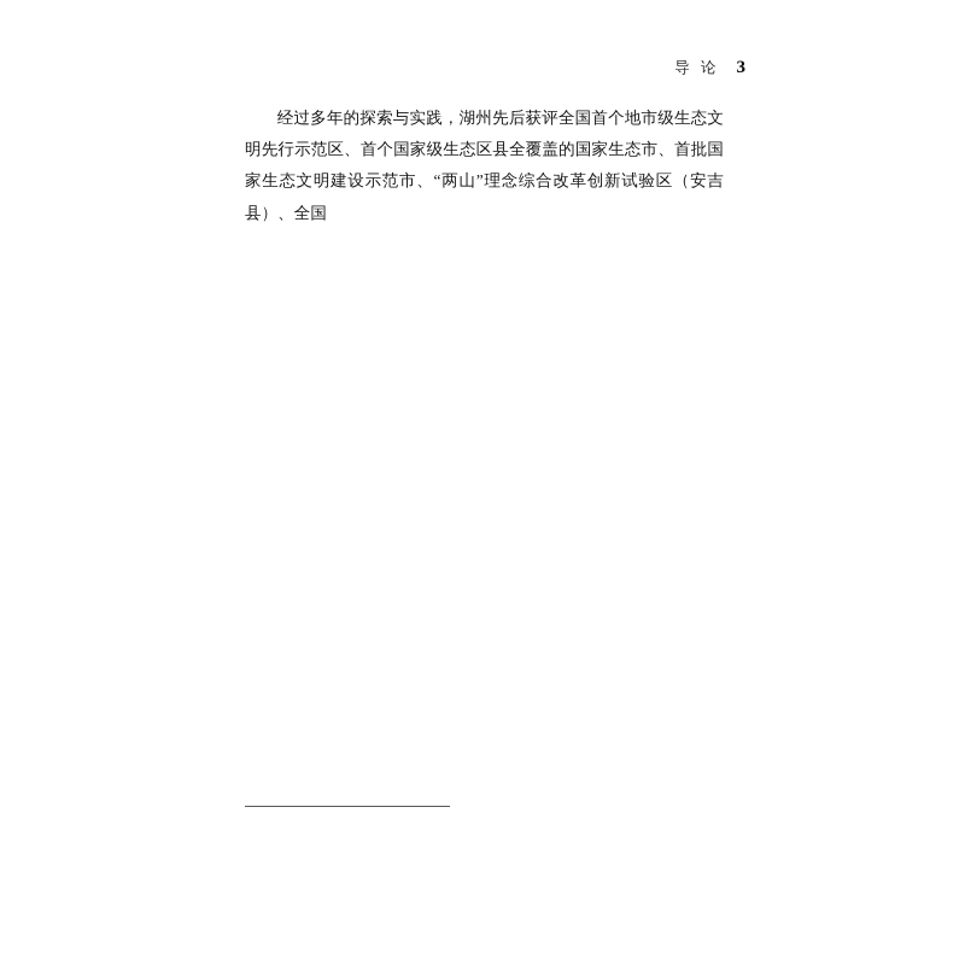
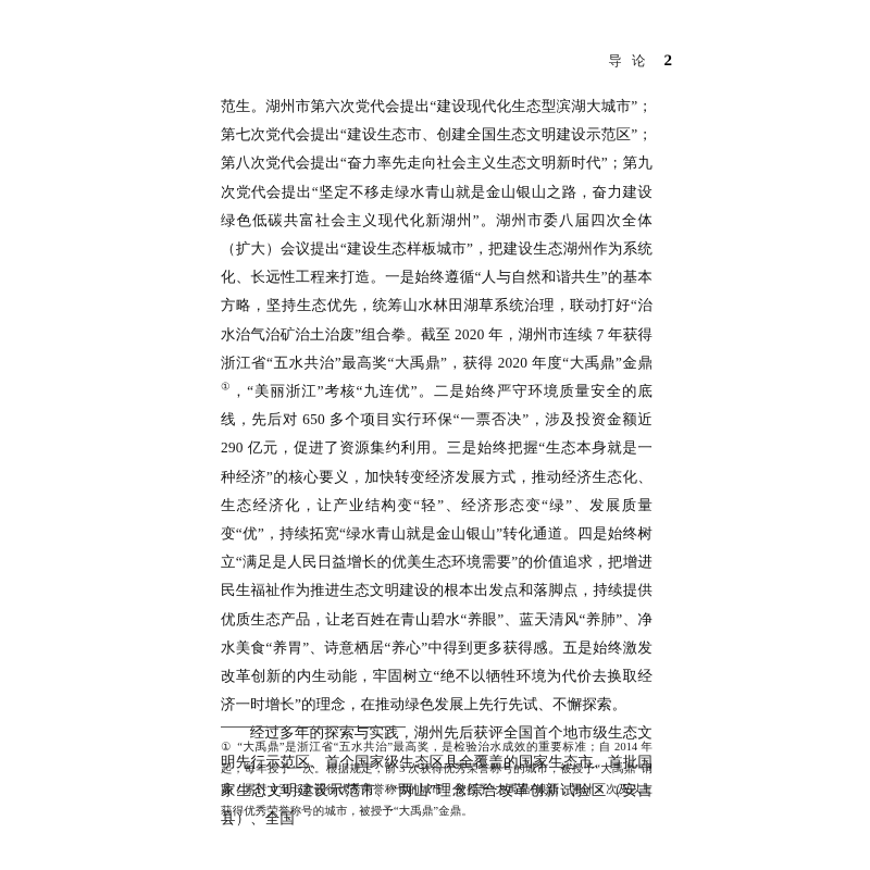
  导 论
- 3
+ 2
+ 范生。湖州市第六次党代会提出“建设现代化生态型滨湖大城市”；第七次党代会提出“建设生态市、创建全国生态文明建设示范区”；第八次党代会提出“奋力率先走向社会主义生态文明新时代”；第九次党代会提出“坚定不移走绿水青山就是金山银山之路，奋力建设绿色低碳共富社会主义现代化新湖州”。湖州市委八届四次全体（扩大）会议提出“建设生态样板城市”，把建设生态湖州作为系统化、长远性工程来打造。一是始终遵循“人与自然和谐共生”的基本方略，坚持生态优先，统筹山水林田湖草系统治理，联动打好“治水治气治矿治土治废”组合拳。截至 2020 年，湖州市连续 7 年获得浙江省“五水共治”最高奖“大禹鼎”，获得 2020 年度“大禹鼎”金鼎①，“美丽浙江”考核“九连优”。二是始终严守环境质量安全的底线，先后对 650 多个项目实行环保“一票否决”，涉及投资金额近 290 亿元，促进了资源集约利用。三是始终把握“生态本身就是一种经济”的核心要义，加快转变经济发展方式，推动经济生态化、生态经济化，让产业结构变“轻”、经济形态变“绿”、发展质量变“优”，持续拓宽“绿水青山就是金山银山”转化通道。四是始终树立“满足是人民日益增长的优美生态环境需要”的价值追求，把增进民生福祉作为推进生态文明建设的根本出发点和落脚点，持续提供优质生态产品，让老百姓在青山碧水“养眼”、蓝天清风“养肺”、净水美食“养胃”、诗意栖居“养心”中得到更多获得感。五是始终激发改革创新的内生动能，牢固树立“绝不以牺牲环境为代价去换取经济一时增长”的理念，在推动绿色发展上先行先试、不懈探索。
  经过多年的探索与实践，湖州先后获评全国首个地市级生态文明先行示范区、首个国家级生态区县全覆盖的国家生态市、首批国家生态文明建设示范市、“两山”理念综合改革创新试验区（安吉县）、全国
+ ① “大禹鼎”是浙江省“五水共治”最高奖，是检验治水成效的重要标准；自 2014 年起，每年授予一次。根据规定，前 3 次获得优秀荣誉称号的城市，被授予“大禹鼎”铜鼎；累计 4 至 6 次获得优秀荣誉称号的城市，被授予“大禹鼎”银鼎；累计 7 次及以上获得优秀荣誉称号的城市，被授予“大禹鼎”金鼎。
